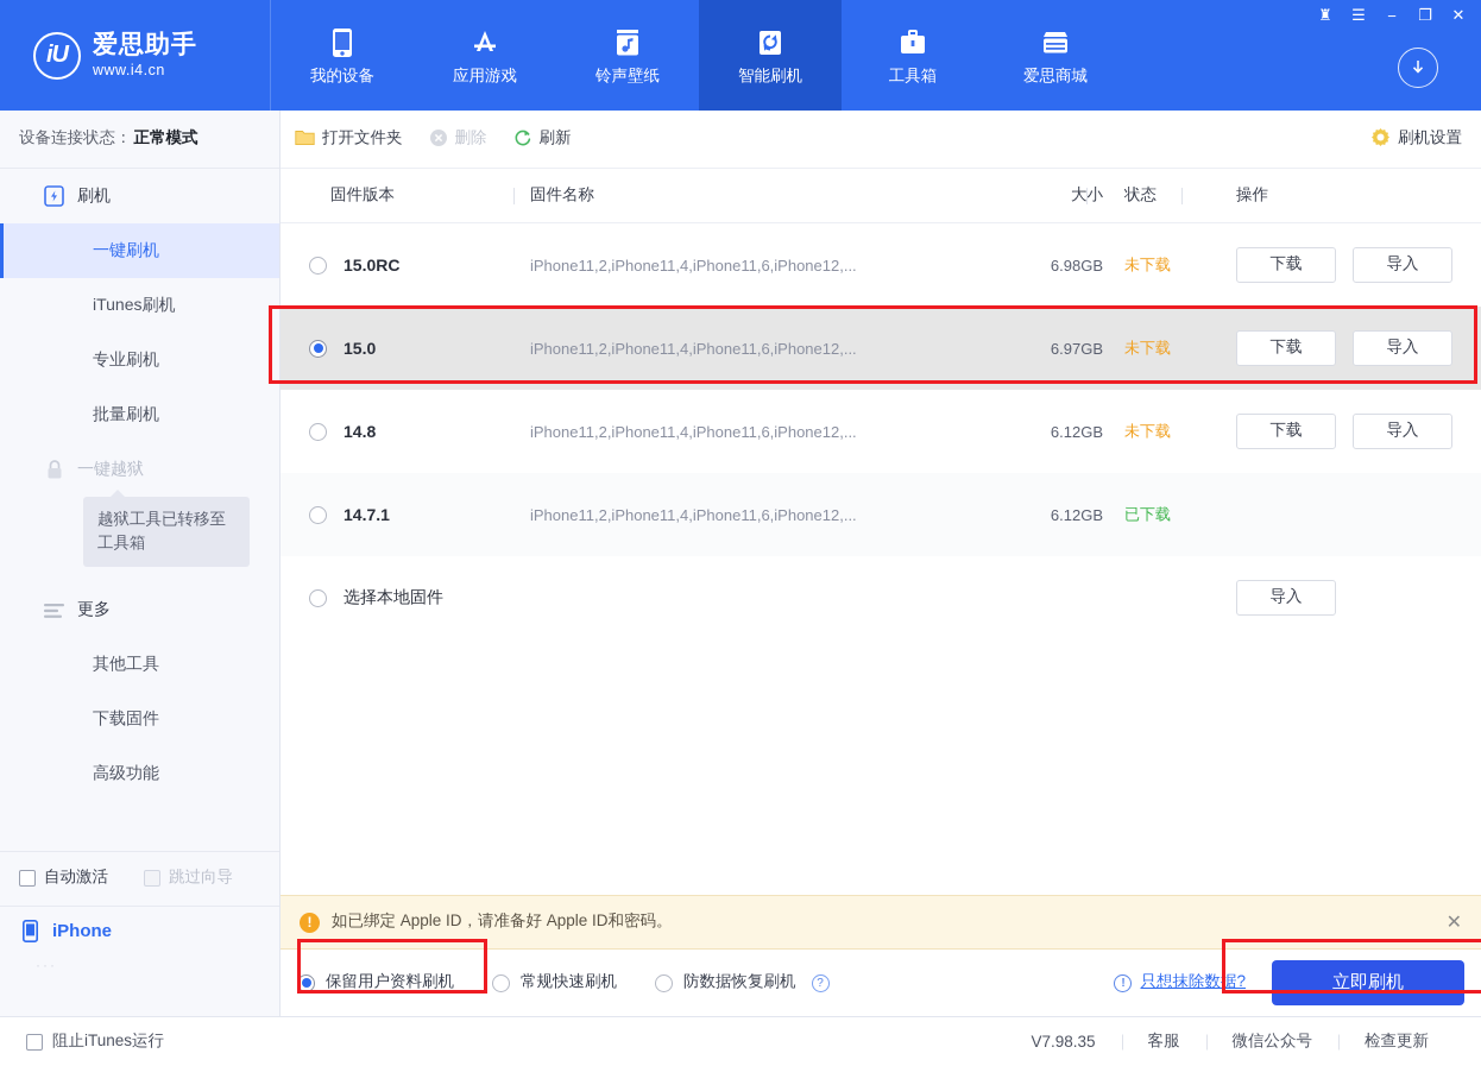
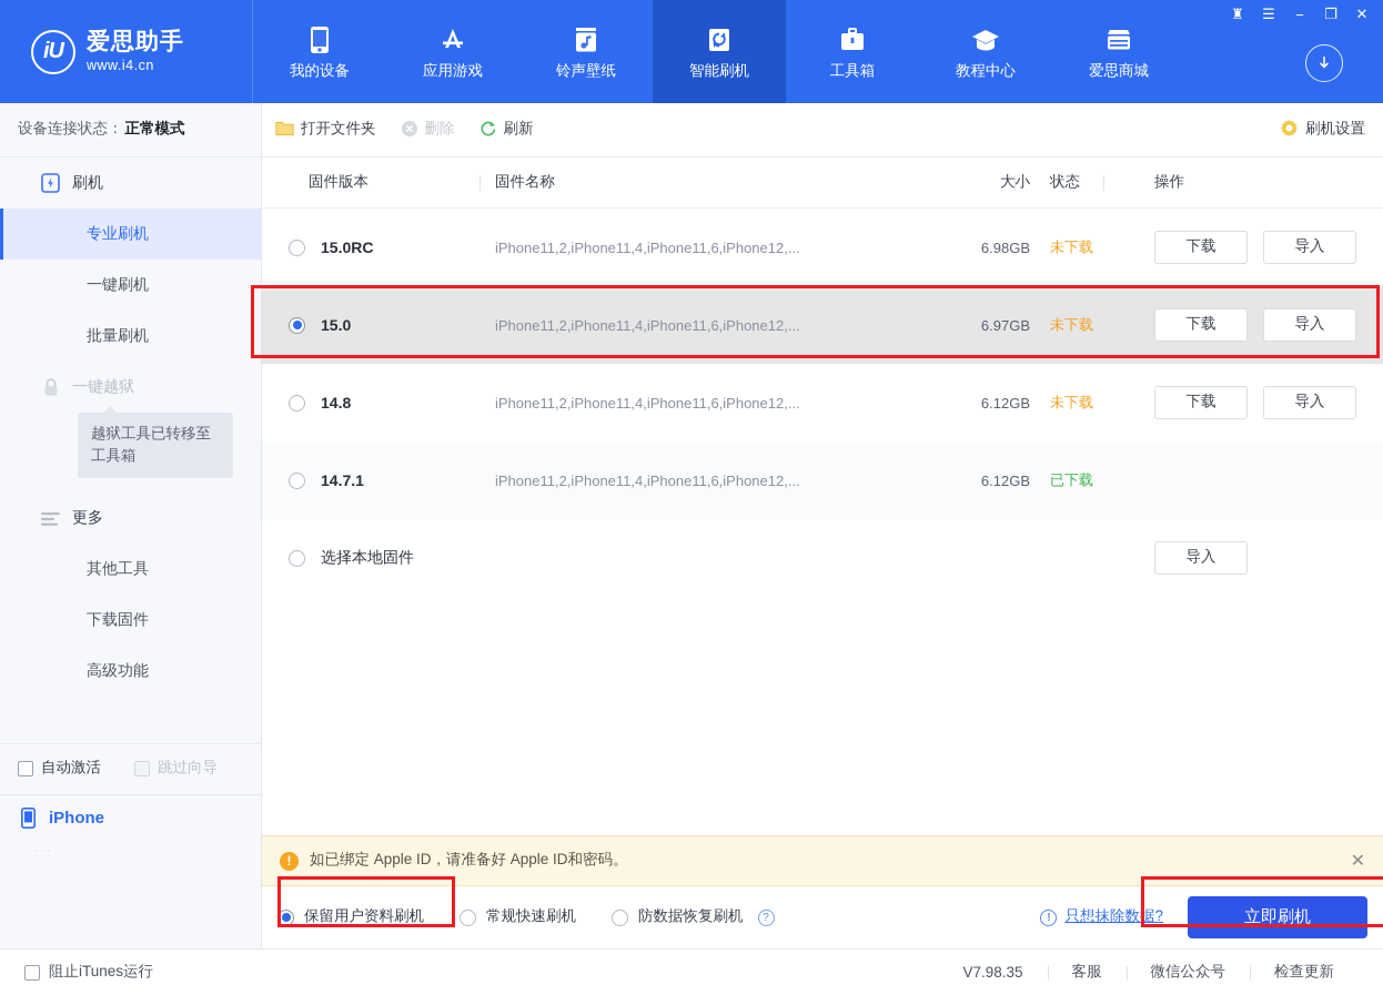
  iU
  爱思助手
  www.i4.cn
  我的设备
  应用游戏
  铃声壁纸
  智能刷机
  工具箱
+ 教程中心
  爱思商城
  ♜
  ☰
  −
  ❐
  ✕
  设备连接状态：
  正常模式
  刷机
- 一键刷机
+ 专业刷机
- iTunes刷机
- 专业刷机
+ 一键刷机
  批量刷机
  一键越狱
  越狱工具已转移至工具箱
  更多
  其他工具
  下载固件
  高级功能
  自动激活
  跳过向导
  iPhone
  打开文件夹
  删除
  刷新
  刷机设置
  固件版本
  固件名称
  大小
  状态
  操作
  15.0RC
  iPhone11,2,iPhone11,4,iPhone11,6,iPhone12,...
  6.98GB
  未下载
  下载
  导入
  15.0
  iPhone11,2,iPhone11,4,iPhone11,6,iPhone12,...
  6.97GB
  未下载
  下载
  导入
  14.8
  iPhone11,2,iPhone11,4,iPhone11,6,iPhone12,...
  6.12GB
  未下载
  下载
  导入
  14.7.1
  iPhone11,2,iPhone11,4,iPhone11,6,iPhone12,...
  6.12GB
  已下载
  选择本地固件
  导入
  !
  如已绑定 Apple ID，请准备好 Apple ID和密码。
  ✕
  保留用户资料刷机
  常规快速刷机
  防数据恢复刷机
  ?
  !
  只想抹除数据?
  立即刷机
  阻止iTunes运行
  V7.98.35
  客服
  微信公众号
  检查更新
